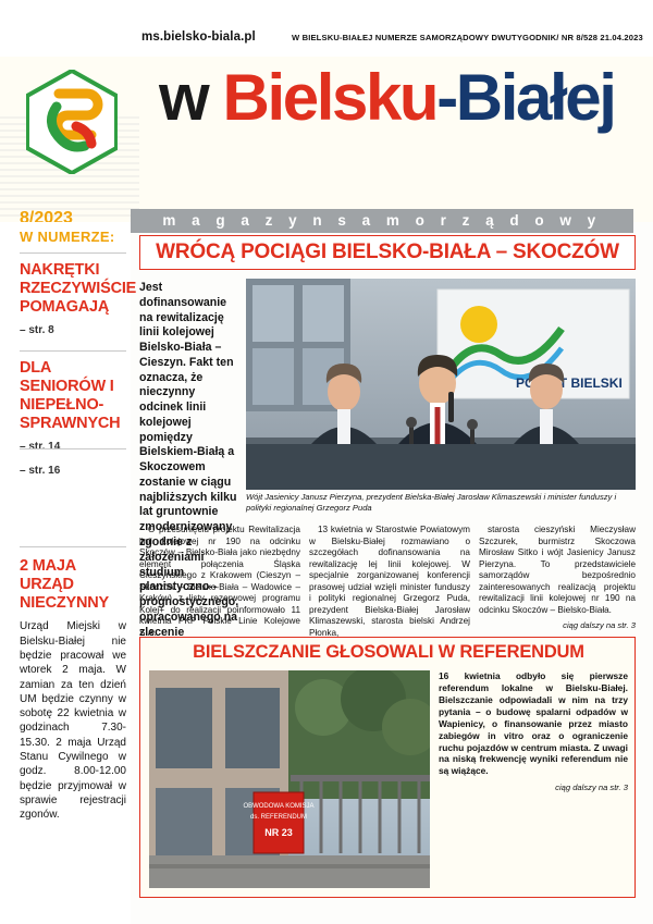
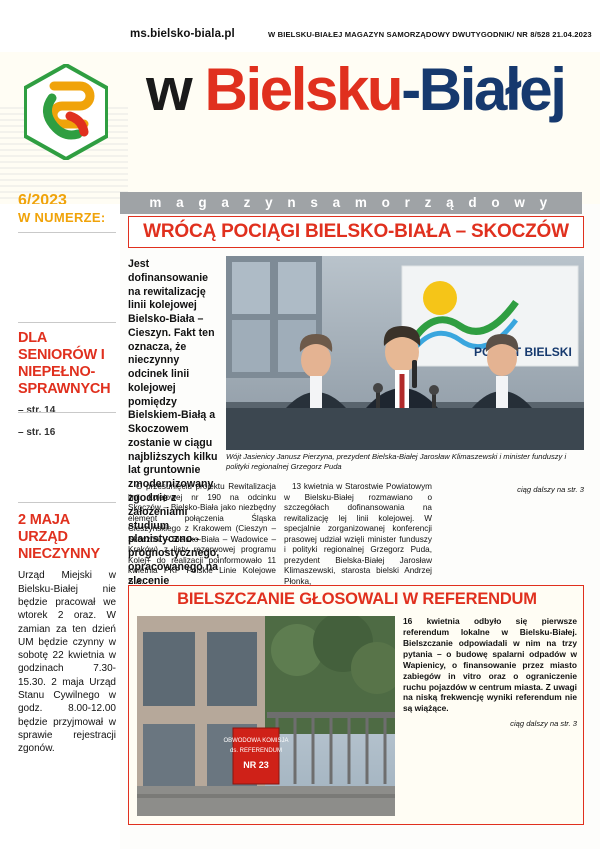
  ms.bielsko-biala.pl
- W BIELSKU-BIAŁEJ NUMERZE SAMORZĄDOWY DWUTYGODNIK/ NR 8/528 21.04.2023
+ W BIELSKU-BIAŁEJ MAGAZYN SAMORZĄDOWY DWUTYGODNIK/ NR 8/528 21.04.2023
  w Bielsku-Białej
- 8/2023
+ 6/2023
  m a g a z y n s a m o r z ą d o w y
  W NUMERZE:
- NAKRĘTKI RZECZYWIŚCIE POMAGAJĄ
- – str. 8
  DLA SENIORÓW I NIEPEŁNO-SPRAWNYCH
  – str. 14
  – str. 16
  2 MAJA URZĄD NIECZYNNY
- Urząd Miejski w Bielsku-Białej nie będzie pracował we wtorek 2 maja. W zamian za ten dzień UM będzie czynny w sobotę 22 kwietnia w godzinach 7.30-15.30. 2 maja Urząd Stanu Cywilnego w godz. 8.00-12.00 będzie przyjmował w sprawie rejestracji zgonów.
+ Urząd Miejski w Bielsku-Białej nie będzie pracował we wtorek 2 oraz. W zamian za ten dzień UM będzie czynny w sobotę 22 kwietnia w godzinach 7.30-15.30. 2 maja Urząd Stanu Cywilnego w godz. 8.00-12.00 będzie przyjmował w sprawie rejestracji zgonów.
  WRÓCĄ POCIĄGI BIELSKO-BIAŁA – SKOCZÓW
  Jest dofinansowanie na rewitalizację linii kolejowej Bielsko-Biała – Cieszyn. Fakt ten oznacza, że nieczynny odcinek linii kolejowej pomiędzy Bielskiem-Białą a Skoczowem zostanie w ciągu najbliższych kilku lat gruntownie zmodernizowany zgodnie z założeniami studium planistyczno--prognostycznego, opracowanego na zlecenie
  POT BIELSKI
  Wójt Jasienicy Janusz Pierzyna, prezydent Bielska-Białej Jarosław Klimaszewski i minister funduszy i polityki regionalnej Grzegorz Puda
  O przesunięciu projektu Rewitalizacja linii kolejowej nr 190 na odcinku Skoczów – Bielsko-Biała jako niezbędny element połączenia Śląska Cieszyńskiego z Krakowem (Cieszyn – Skoczów – Bielsko-Biała – Wadowice – Kraków) z listy rezerwowej programu Kolej+ do realizacji poinformowało 11 kwietnia PKP Polskie Linie Kolejowe S.A.
  13 kwietnia w Starostwie Powiatowym w Bielsku-Białej rozmawiano o szczegółach dofinansowania na rewitalizację lej linii kolejowej. W specjalnie zorganizowanej konferencji prasowej udział wzięli minister funduszy i polityki regionalnej Grzegorz Puda, prezydent Bielska-Białej Jarosław Klimaszewski, starosta bielski Andrzej Płonka,
- starosta cieszyński Mieczysław Szczurek, burmistrz Skoczowa Mirosław Sitko i wójt Jasienicy Janusz Pierzyna. To przedstawiciele samorządów bezpośrednio zainteresowanych realizacją projektu rewitalizacji linii kolejowej nr 190 na odcinku Skoczów – Bielsko-Biała.
  ciąg dalszy na str. 3
  BIELSZCZANIE GŁOSOWALI W REFERENDUM
  NR 23
  16 kwietnia odbyło się pierwsze referendum lokalne w Bielsku-Białej. Bielszczanie odpowiadali w nim na trzy pytania – o budowę spalarni odpadów w Wapienicy, o finansowanie przez miasto zabiegów in vitro oraz o ograniczenie ruchu pojazdów w centrum miasta. Z uwagi na niską frekwencję wyniki referendum nie są wiążące.
  ciąg dalszy na str. 3
